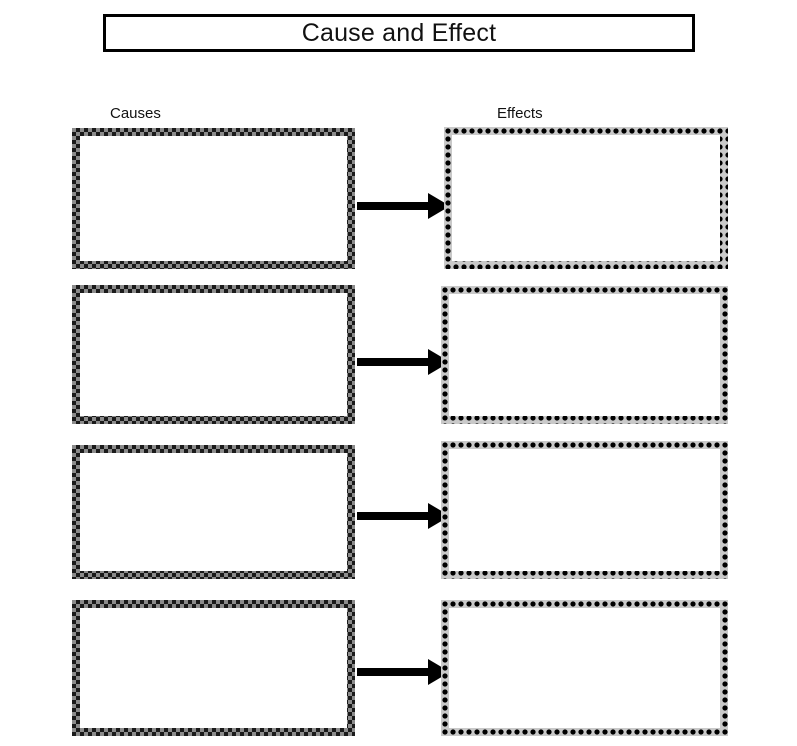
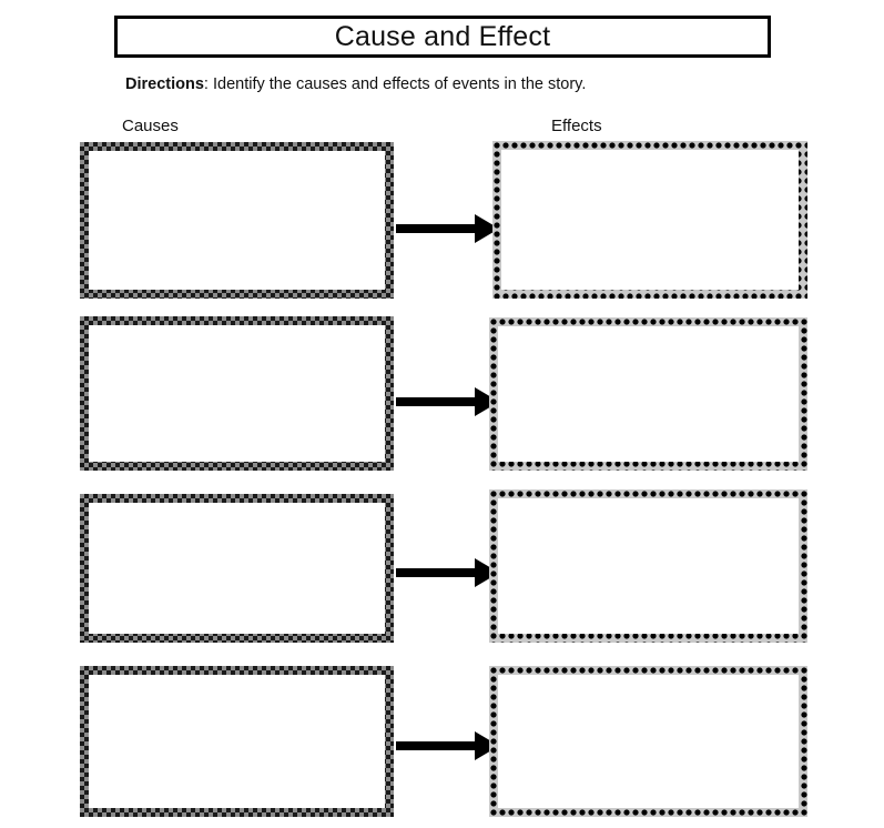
  Cause and Effect
+ Directions: Identify the causes and effects of events in the story.
  Causes
  Effects
